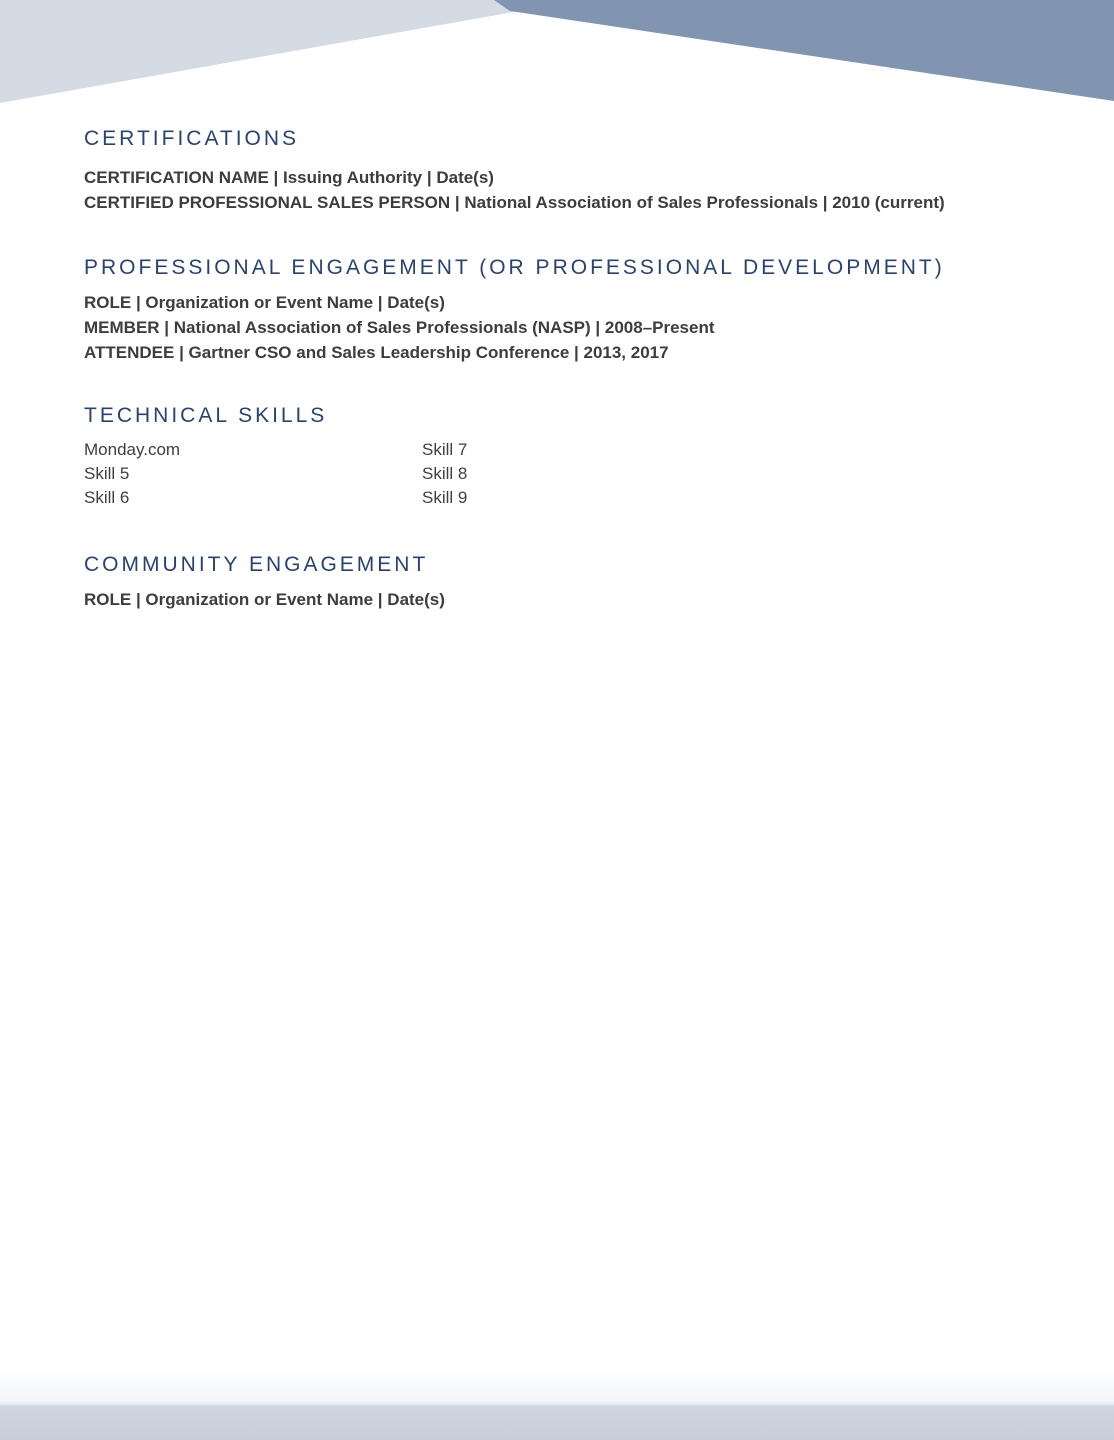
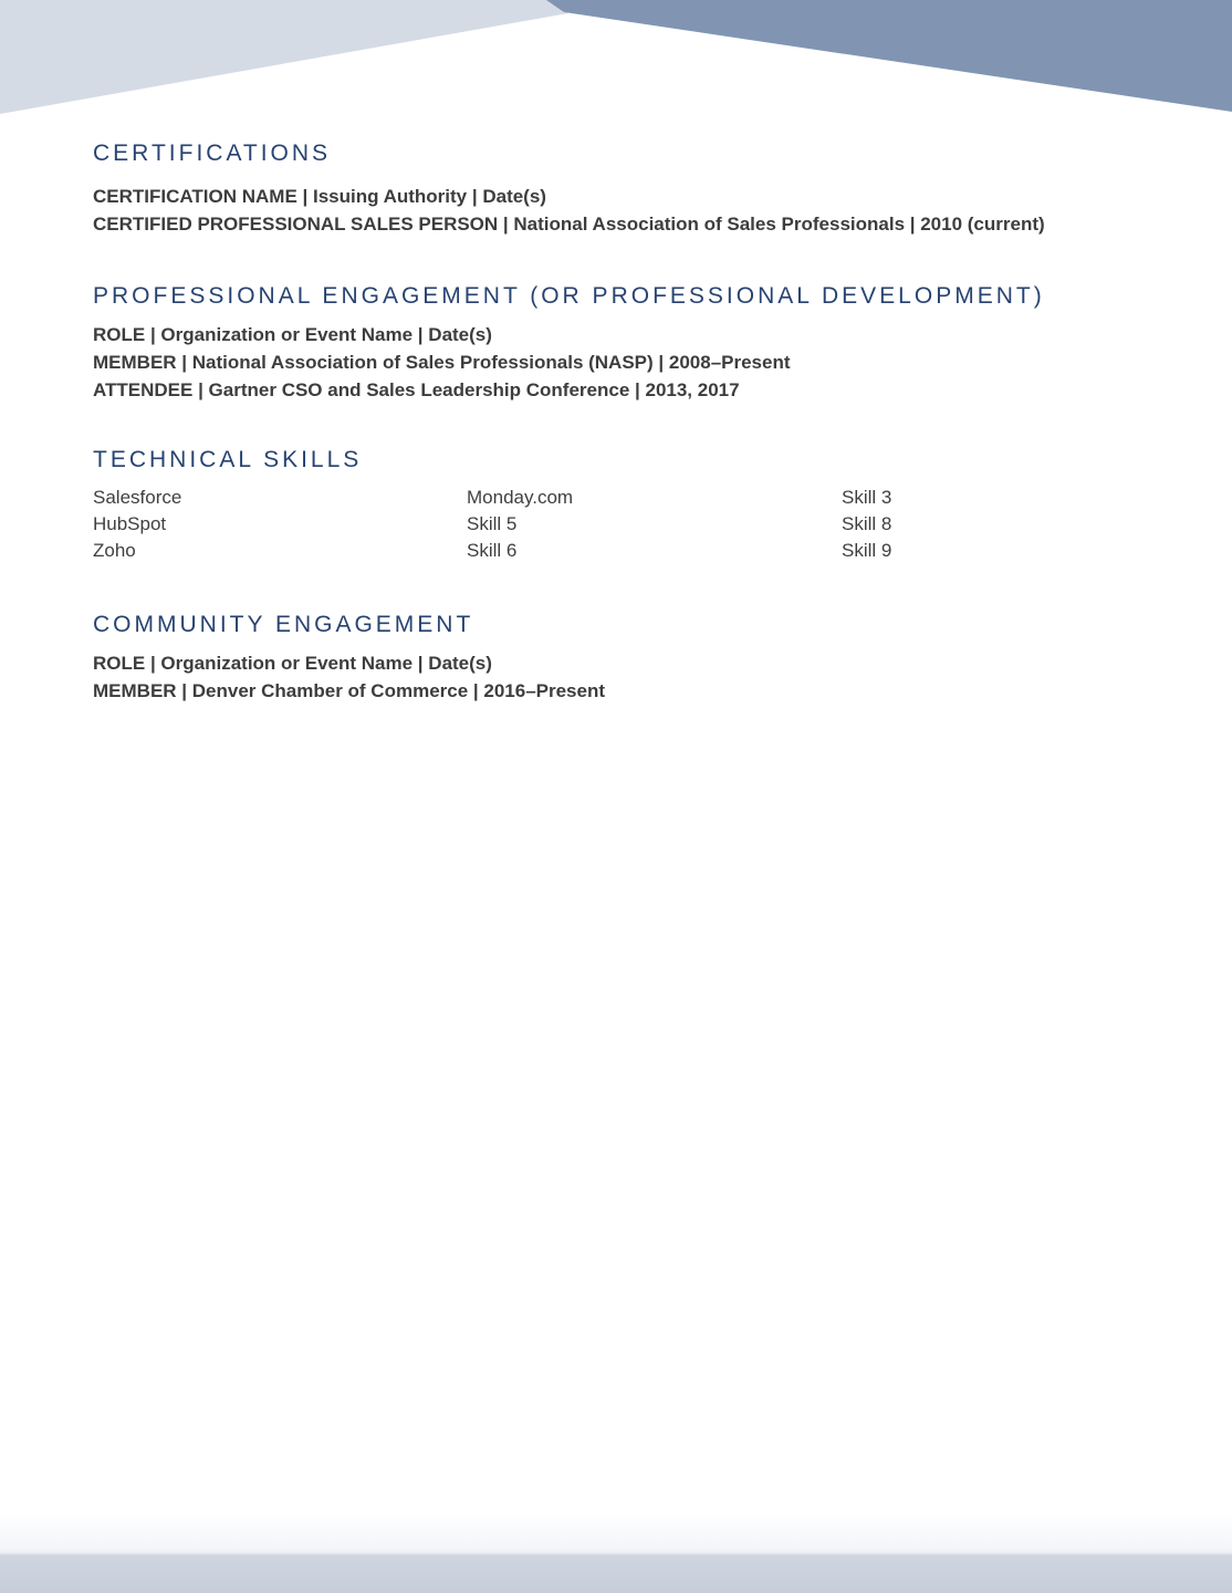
  CERTIFICATIONS
  CERTIFICATION NAME | Issuing Authority | Date(s)
  CERTIFIED PROFESSIONAL SALES PERSON | National Association of Sales Professionals | 2010 (current)
  PROFESSIONAL ENGAGEMENT (OR PROFESSIONAL DEVELOPMENT)
  ROLE | Organization or Event Name | Date(s)
  MEMBER | National Association of Sales Professionals (NASP) | 2008–Present
  ATTENDEE | Gartner CSO and Sales Leadership Conference | 2013, 2017
  TECHNICAL SKILLS
+ Salesforce
+ HubSpot
+ Zoho
  Monday.com
  Skill 5
  Skill 6
- Skill 7
+ Skill 3
  Skill 8
  Skill 9
  COMMUNITY ENGAGEMENT
  ROLE | Organization or Event Name | Date(s)
+ MEMBER | Denver Chamber of Commerce | 2016–Present
